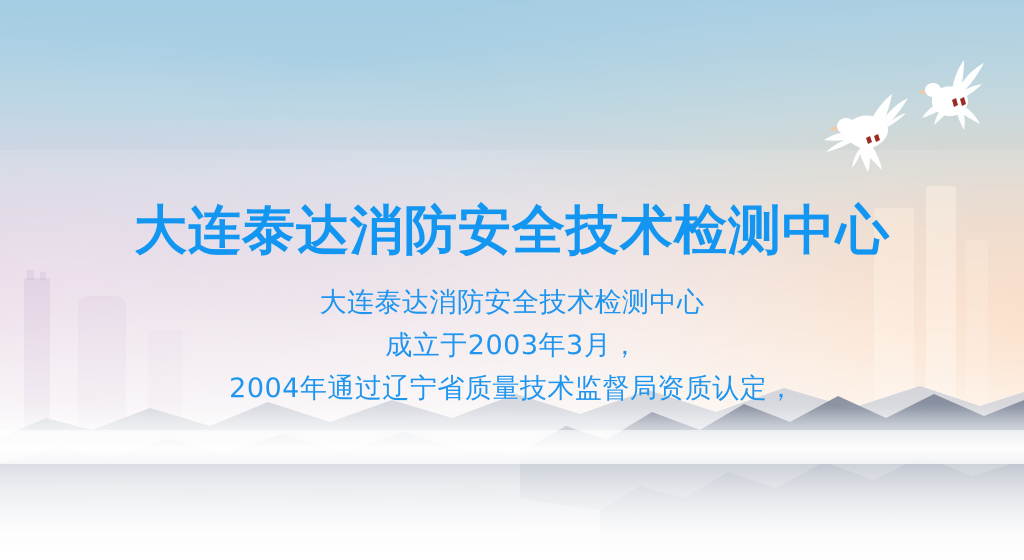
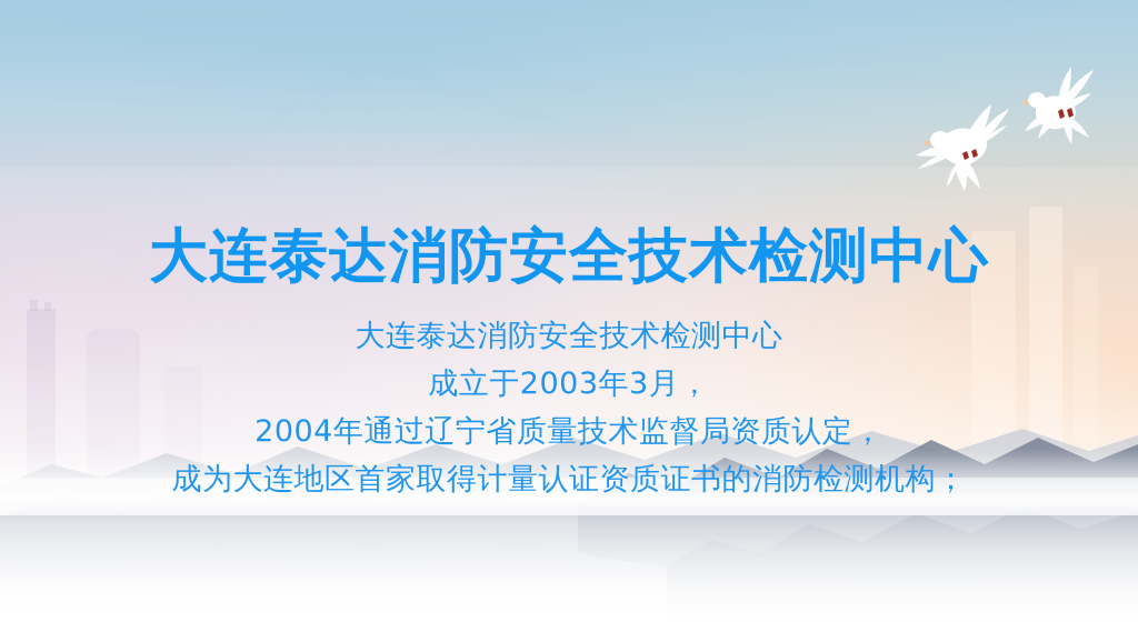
  大连泰达消防安全技术检测中心
  大连泰达消防安全技术检测中心
  成立于2003年3月，
  2004年通过辽宁省质量技术监督局资质认定，
+ 成为大连地区首家取得计量认证资质证书的消防检测机构；
